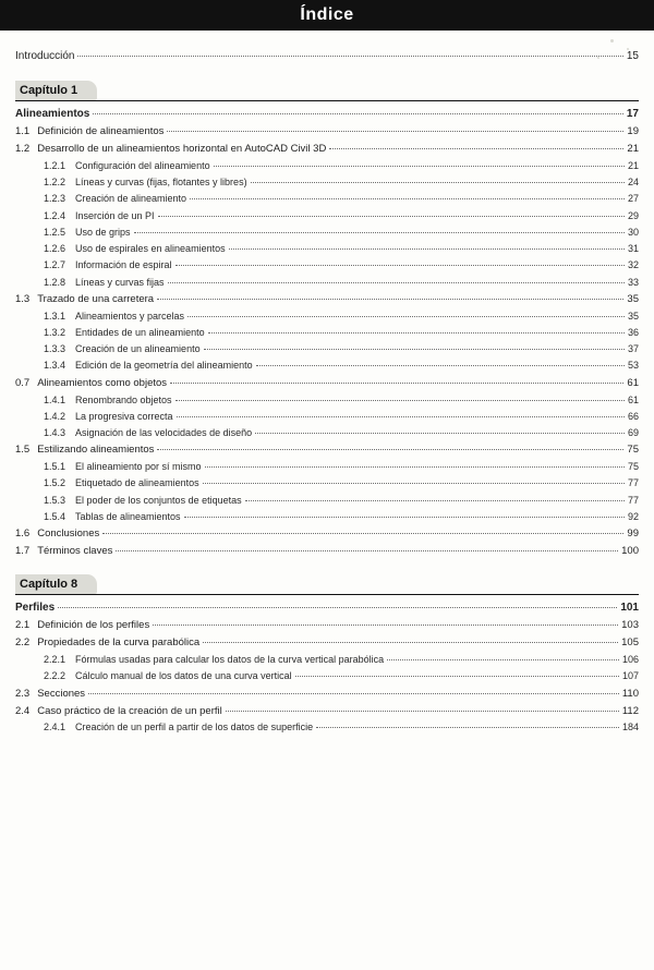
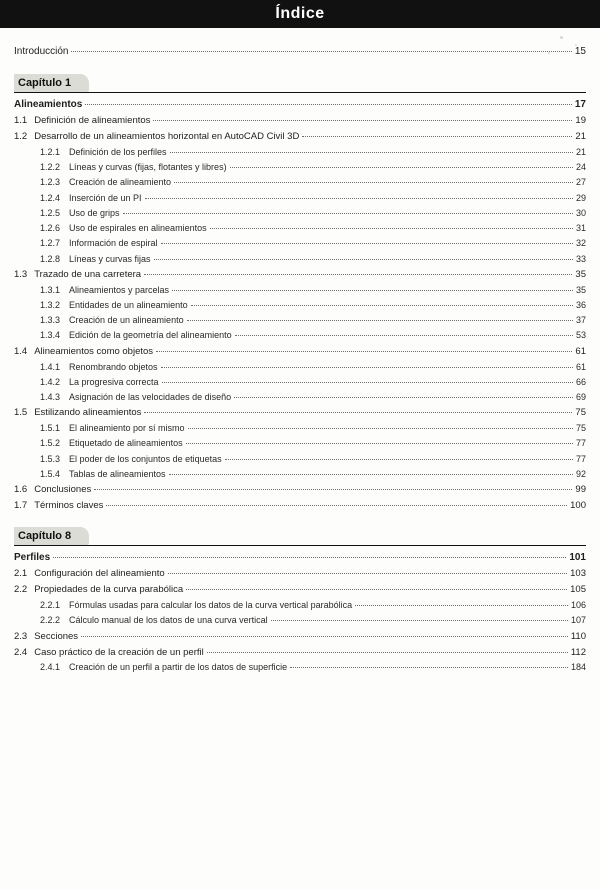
  Índice
  Introducción
  15
  Capítulo 1
  Alineamientos
  17
  1.1
  Definición de alineamientos
  19
  1.2
  Desarrollo de un alineamientos horizontal en AutoCAD Civil 3D
  21
  1.2.1
- Configuración del alineamiento
+ Definición de los perfiles
  21
  1.2.2
  Líneas y curvas (fijas, flotantes y libres)
  24
  1.2.3
  Creación de alineamiento
  27
  1.2.4
  Inserción de un PI
  29
  1.2.5
  Uso de grips
  30
  1.2.6
  Uso de espirales en alineamientos
  31
  1.2.7
  Información de espiral
  32
  1.2.8
  Líneas y curvas fijas
  33
  1.3
  Trazado de una carretera
  35
  1.3.1
  Alineamientos y parcelas
  35
  1.3.2
  Entidades de un alineamiento
  36
  1.3.3
  Creación de un alineamiento
  37
  1.3.4
  Edición de la geometría del alineamiento
  53
- 0.7
+ 1.4
  Alineamientos como objetos
  61
  1.4.1
  Renombrando objetos
  61
  1.4.2
  La progresiva correcta
  66
  1.4.3
  Asignación de las velocidades de diseño
  69
  1.5
  Estilizando alineamientos
  75
  1.5.1
  El alineamiento por sí mismo
  75
  1.5.2
  Etiquetado de alineamientos
  77
  1.5.3
  El poder de los conjuntos de etiquetas
  77
  1.5.4
  Tablas de alineamientos
  92
  1.6
  Conclusiones
  99
  1.7
  Términos claves
  100
  Capítulo 8
  Perfiles
  101
  2.1
- Definición de los perfiles
+ Configuración del alineamiento
  103
  2.2
  Propiedades de la curva parabólica
  105
  2.2.1
  Fórmulas usadas para calcular los datos de la curva vertical parabólica
  106
  2.2.2
  Cálculo manual de los datos de una curva vertical
  107
  2.3
  Secciones
  110
  2.4
  Caso práctico de la creación de un perfil
  112
  2.4.1
  Creación de un perfil a partir de los datos de superficie
  184
